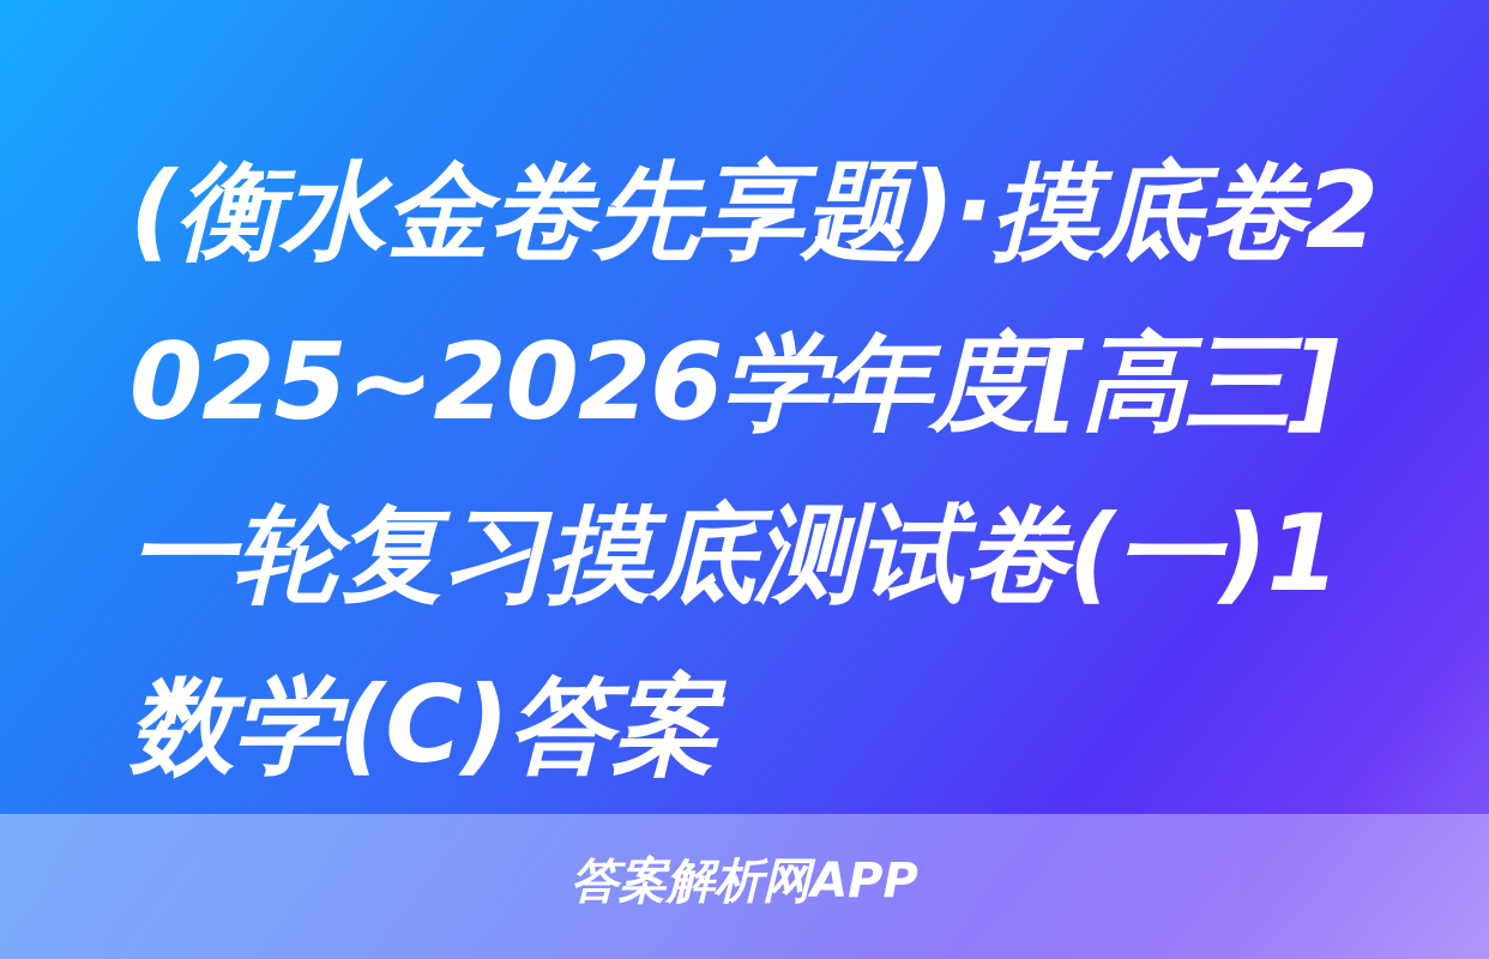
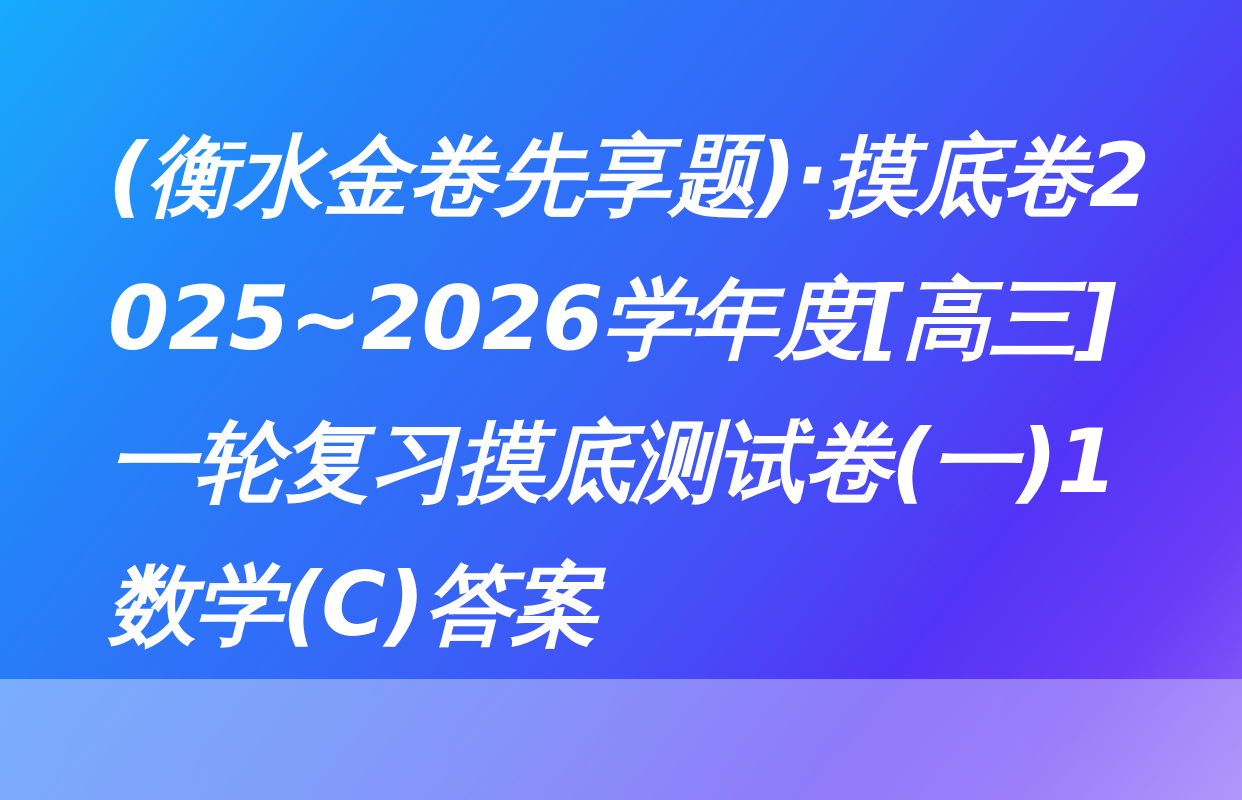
  (衡水金卷先享题)·摸底卷2025~2026学年度[高三]一轮复习摸底测试卷(一)1数学(C)答案
- 答案解析网APP
